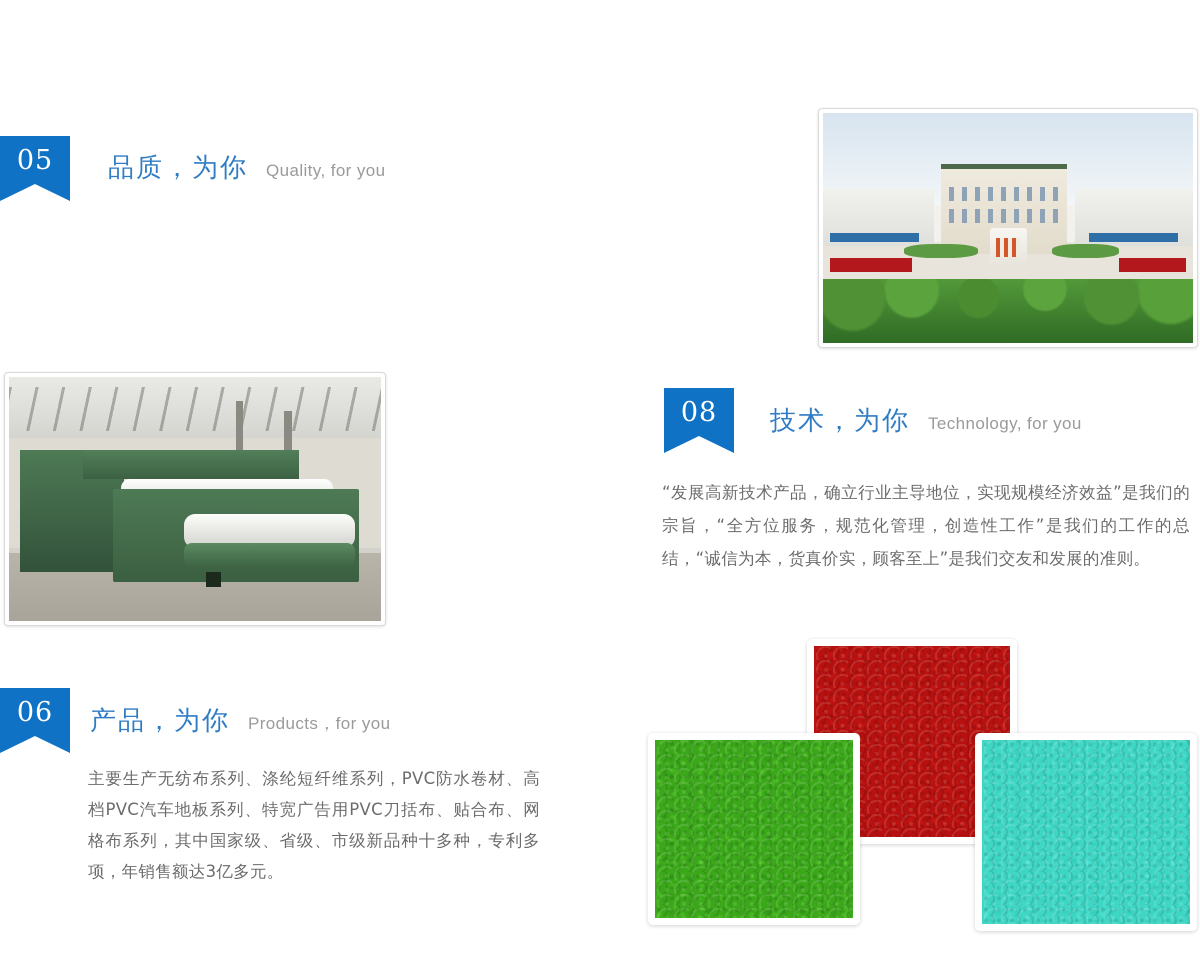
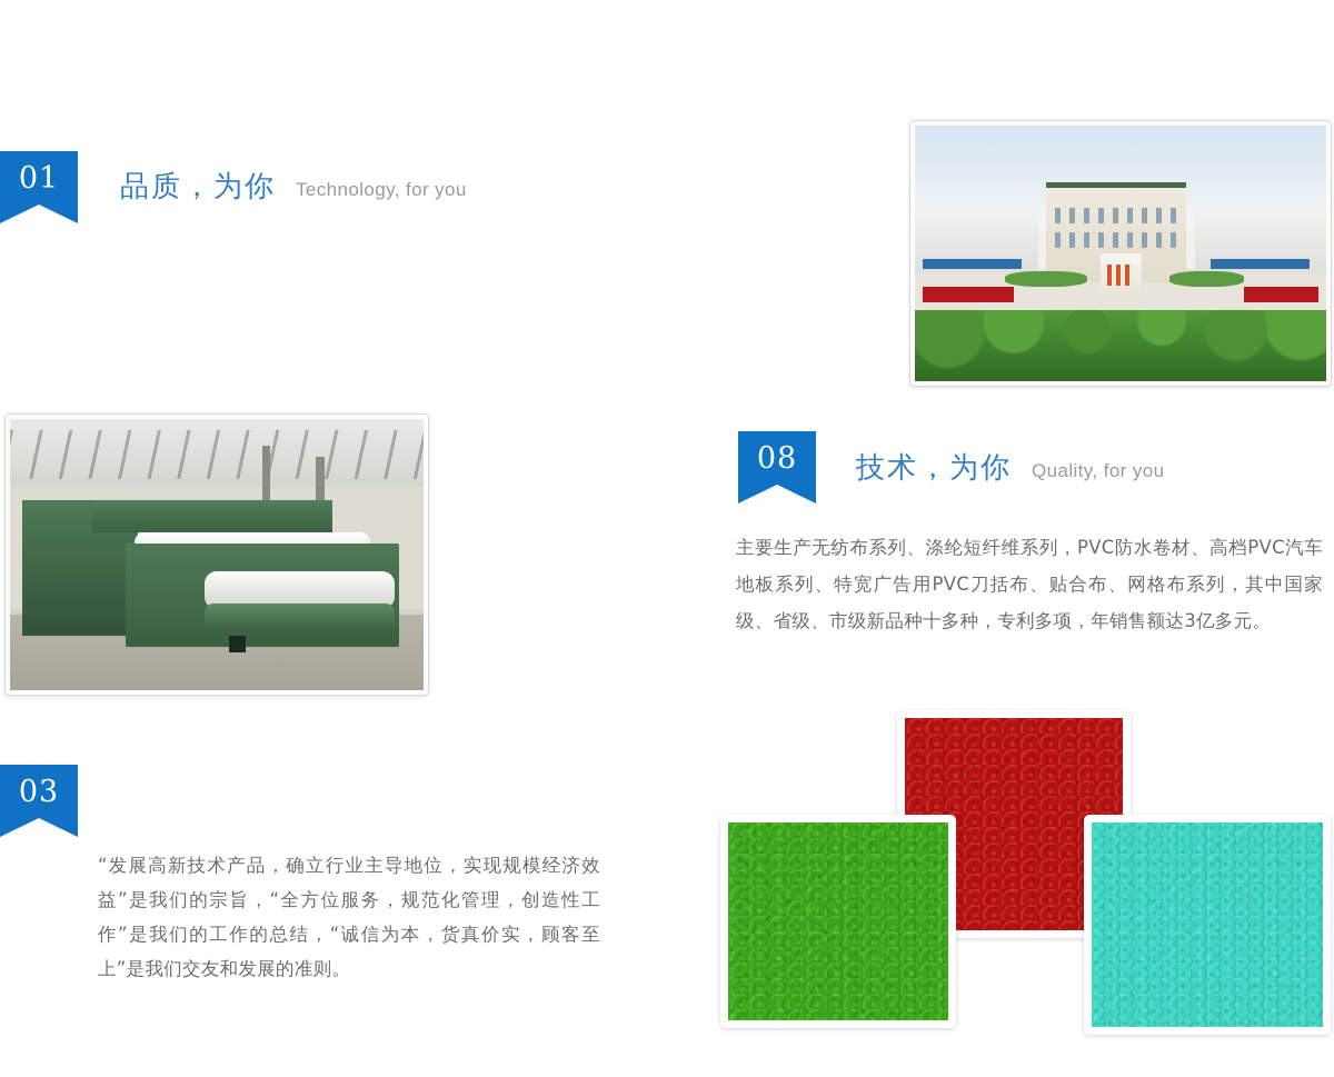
- 05
+ 01
  品质，为你
- Quality, for you
+ Technology, for you
  08
  技术，为你
- Technology, for you
+ Quality, for you
- “发展高新技术产品，确立行业主导地位，实现规模经济效益”是我们的宗旨，“全方位服务，规范化管理，创造性工作”是我们的工作的总结，“诚信为本，货真价实，顾客至上”是我们交友和发展的准则。
+ 主要生产无纺布系列、涤纶短纤维系列，PVC防水卷材、高档PVC汽车地板系列、特宽广告用PVC刀括布、贴合布、网格布系列，其中国家级、省级、市级新品种十多种，专利多项，年销售额达3亿多元。
- 06
+ 03
- 产品，为你
- Products，for you
- 主要生产无纺布系列、涤纶短纤维系列，PVC防水卷材、高档PVC汽车地板系列、特宽广告用PVC刀括布、贴合布、网格布系列，其中国家级、省级、市级新品种十多种，专利多项，年销售额达3亿多元。
+ “发展高新技术产品，确立行业主导地位，实现规模经济效益”是我们的宗旨，“全方位服务，规范化管理，创造性工作”是我们的工作的总结，“诚信为本，货真价实，顾客至上”是我们交友和发展的准则。
